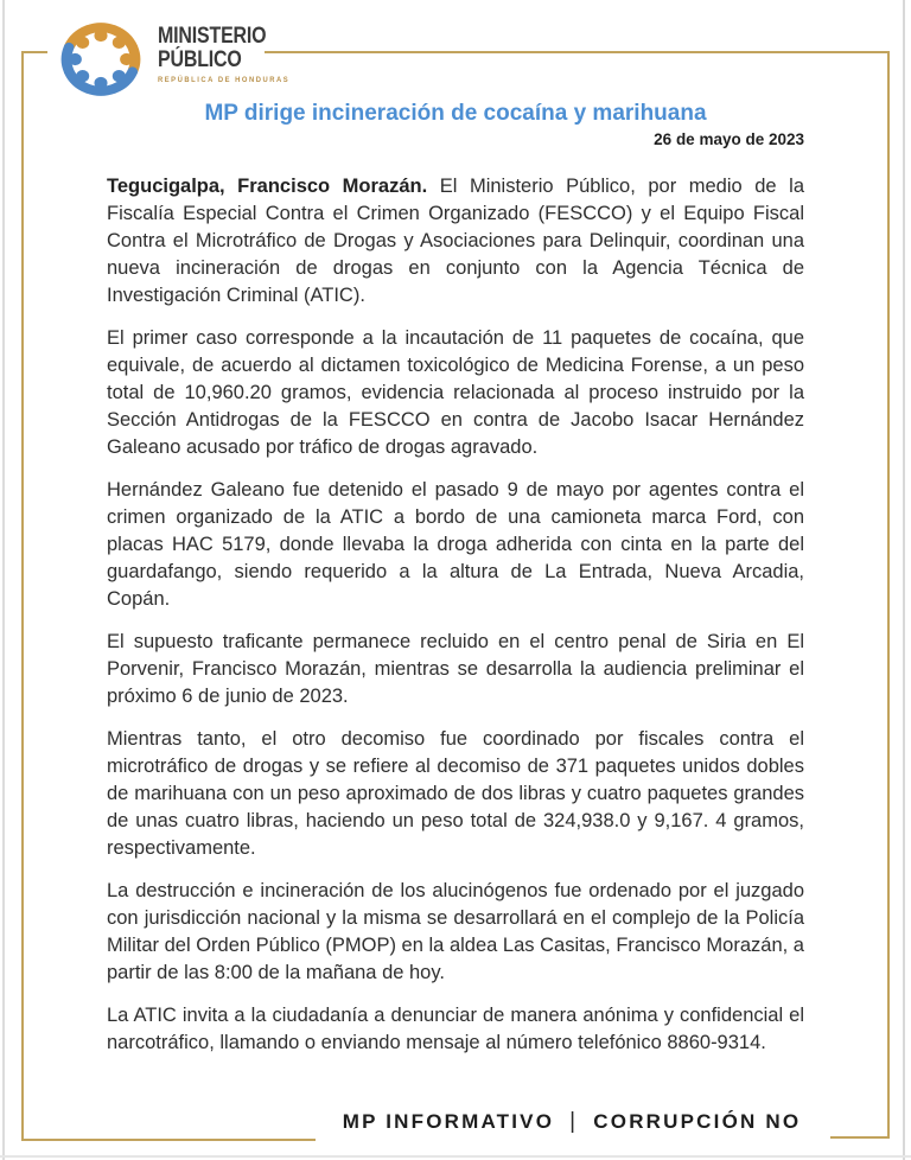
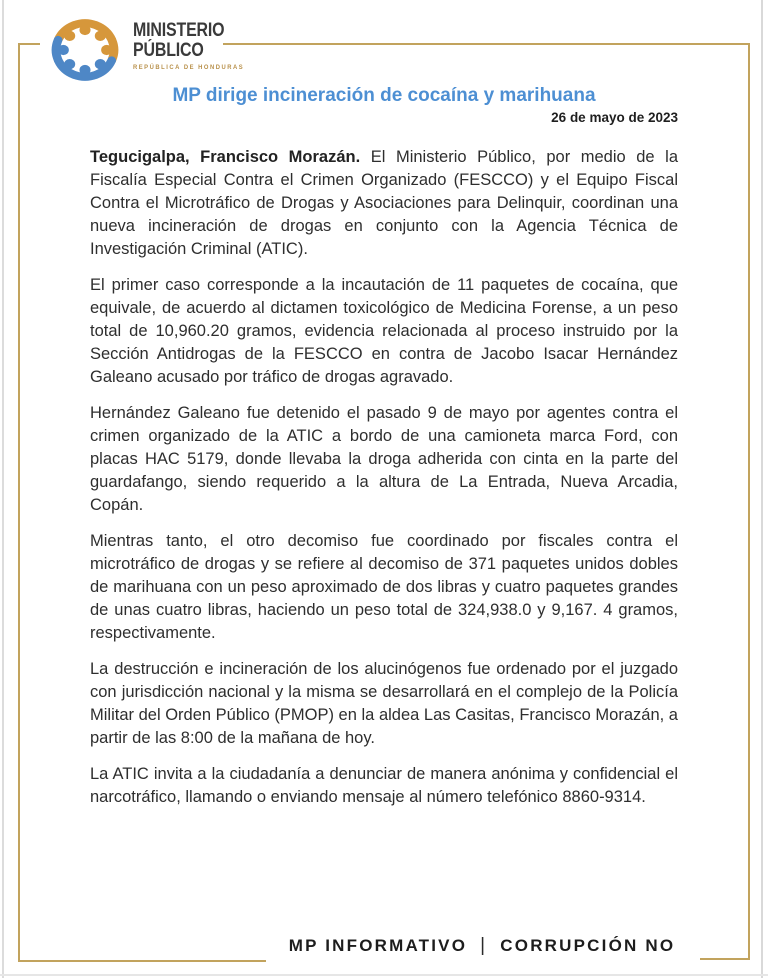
  MINISTERIO
  PÚBLICO
  MP dirige incineración de cocaína y marihuana
  26 de mayo de 2023
  Tegucigalpa, Francisco Morazán. El Ministerio Público, por medio de la Fiscalía Especial Contra el Crimen Organizado (FESCCO) y el Equipo Fiscal Contra el Microtráfico de Drogas y Asociaciones para Delinquir, coordinan una nueva incineración de drogas en conjunto con la Agencia Técnica de Investigación Criminal (ATIC).
  El primer caso corresponde a la incautación de 11 paquetes de cocaína, que equivale, de acuerdo al dictamen toxicológico de Medicina Forense, a un peso total de 10,960.20 gramos, evidencia relacionada al proceso instruido por la Sección Antidrogas de la FESCCO en contra de Jacobo Isacar Hernández Galeano acusado por tráfico de drogas agravado.
  Hernández Galeano fue detenido el pasado 9 de mayo por agentes contra el crimen organizado de la ATIC a bordo de una camioneta marca Ford, con placas HAC 5179, donde llevaba la droga adherida con cinta en la parte del guardafango, siendo requerido a la altura de La Entrada, Nueva Arcadia, Copán.
- El supuesto traficante permanece recluido en el centro penal de Siria en El Porvenir, Francisco Morazán, mientras se desarrolla la audiencia preliminar el próximo 6 de junio de 2023.
  Mientras tanto, el otro decomiso fue coordinado por fiscales contra el microtráfico de drogas y se refiere al decomiso de 371 paquetes unidos dobles de marihuana con un peso aproximado de dos libras y cuatro paquetes grandes de unas cuatro libras, haciendo un peso total de 324,938.0 y 9,167. 4 gramos, respectivamente.
  La destrucción e incineración de los alucinógenos fue ordenado por el juzgado con jurisdicción nacional y la misma se desarrollará en el complejo de la Policía Militar del Orden Público (PMOP) en la aldea Las Casitas, Francisco Morazán, a partir de las 8:00 de la mañana de hoy.
  La ATIC invita a la ciudadanía a denunciar de manera anónima y confidencial el narcotráfico, llamando o enviando mensaje al número telefónico 8860-9314.
  MP INFORMATIVO
  |
  CORRUPCIÓN NO
